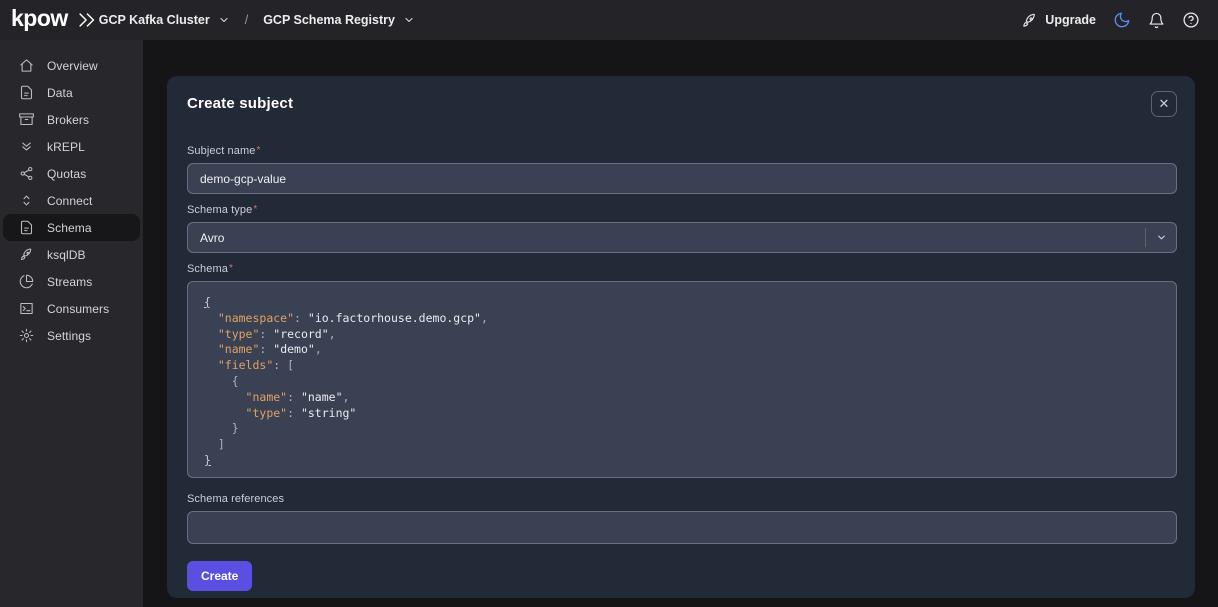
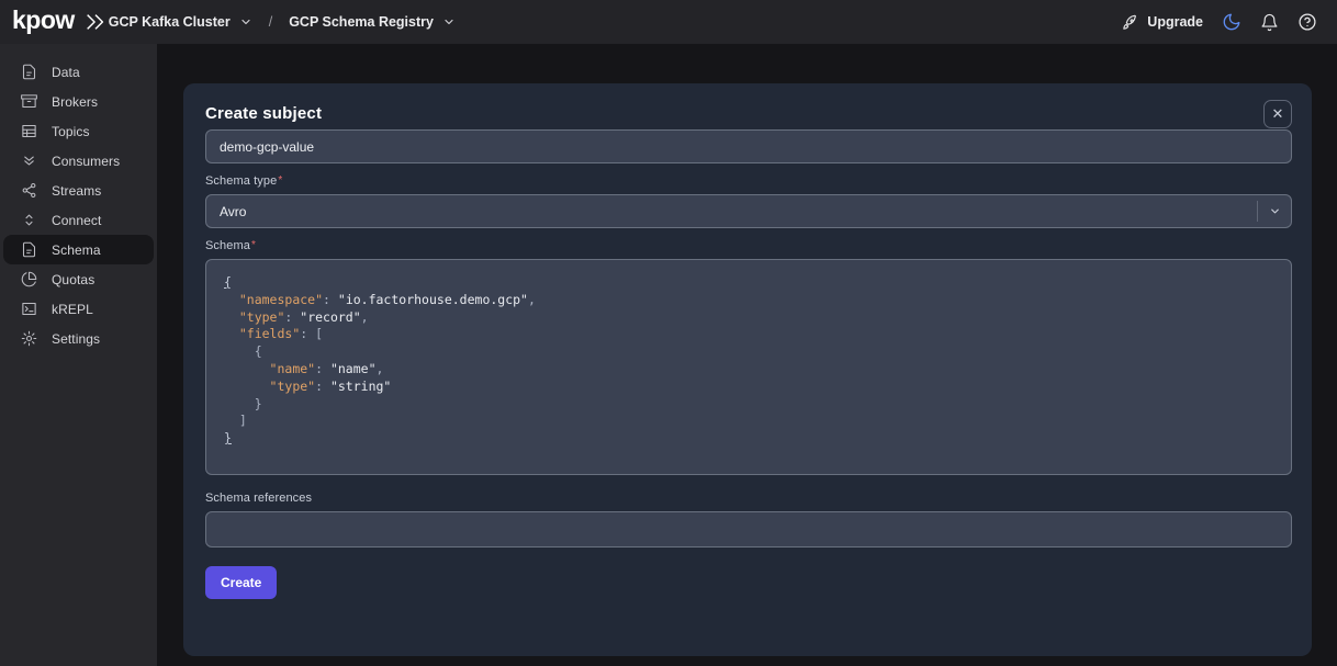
  kpow
  GCP Kafka Cluster
  /
  GCP Schema Registry
  Upgrade
- Overview
  Data
  Brokers
+ Topics
- kREPL
+ Consumers
- Quotas
+ Streams
  Connect
  Schema
- ksqlDB
- Streams
+ Quotas
- Consumers
+ kREPL
  Settings
  Create subject
  ✕
- Subject name*
  demo-gcp-value
  Schema type*
  Avro
  Schema*
  {
  "namespace": "io.factorhouse.demo.gcp",
  "type": "record",
- "name": "demo",
  "fields": [
  {
  "name": "name",
  "type": "string"
  }
  ]
  }
  Schema references
  Create
